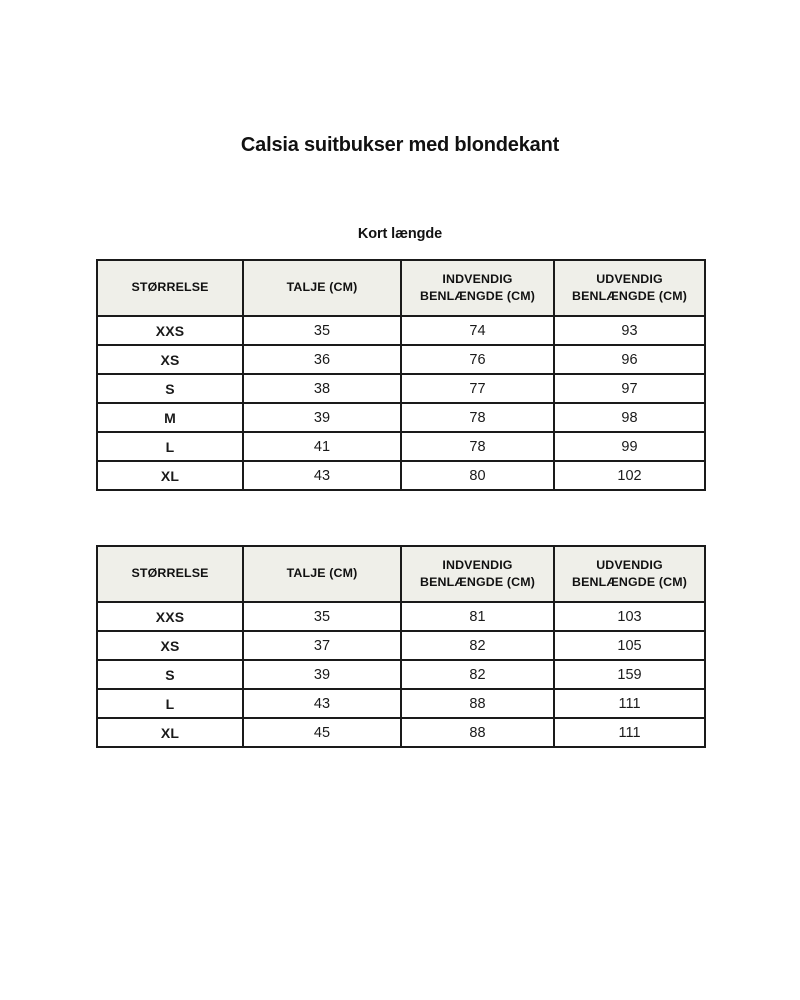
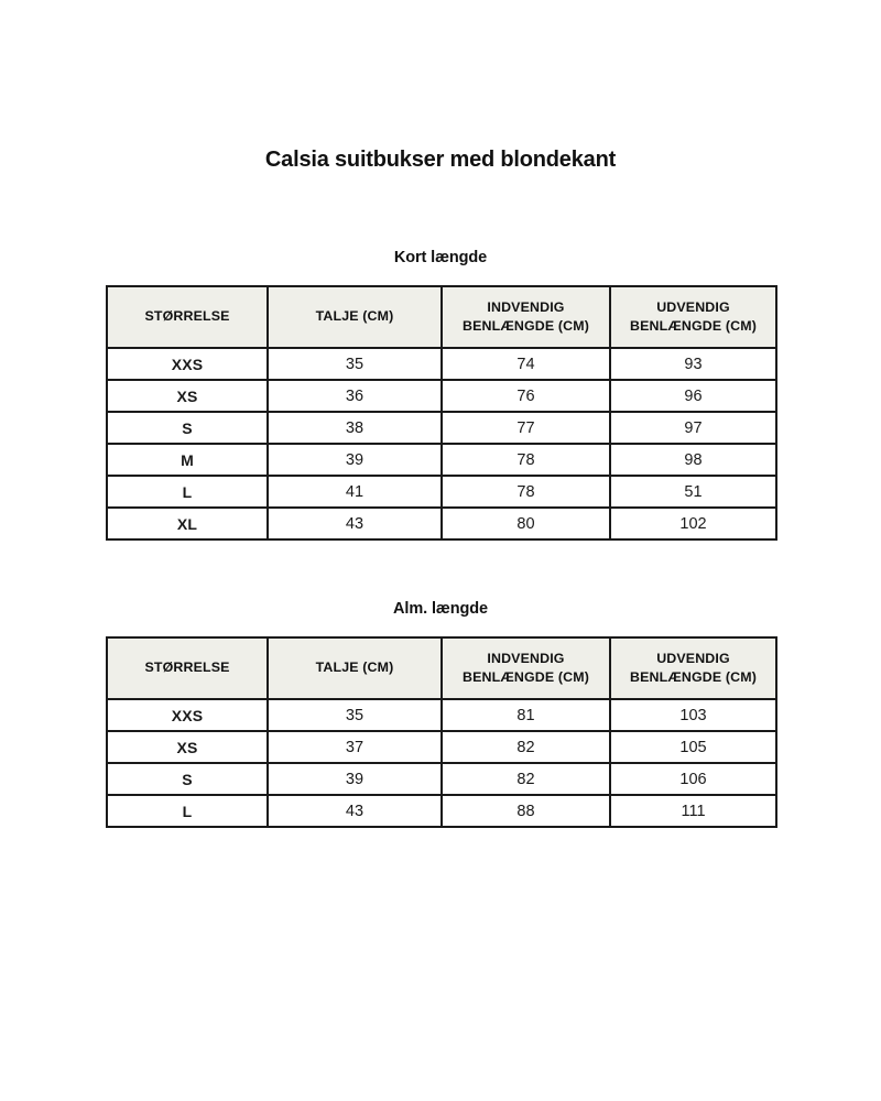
  Calsia suitbukser med blondekant
  Kort længde
  STØRRELSE	TALJE (CM)	INDVENDIG BENLÆNGDE (CM)	UDVENDIG BENLÆNGDE (CM)
  XXS	35	74	93
  XS	36	76	96
  S	38	77	97
  M	39	78	98
- L	41	78	99
+ L	41	78	51
  XL	43	80	102
+ Alm. længde
  STØRRELSE	TALJE (CM)	INDVENDIG BENLÆNGDE (CM)	UDVENDIG BENLÆNGDE (CM)
  XXS	35	81	103
  XS	37	82	105
- S	39	82	159
+ S	39	82	106
  L	43	88	111
- XL	45	88	111
